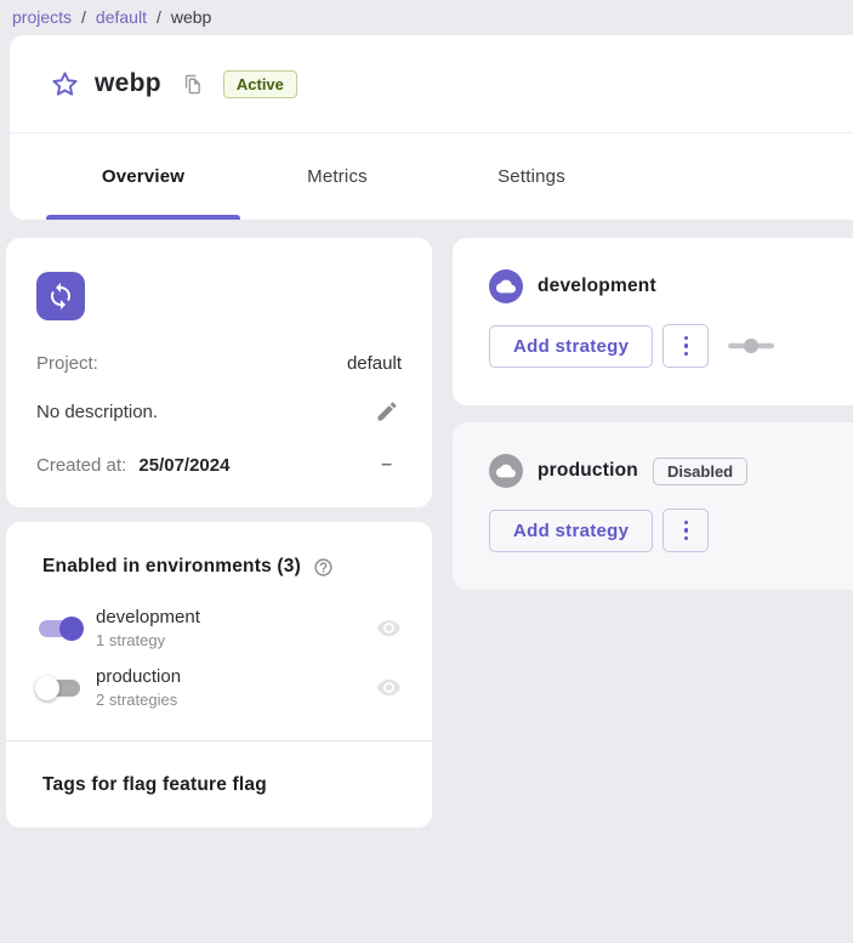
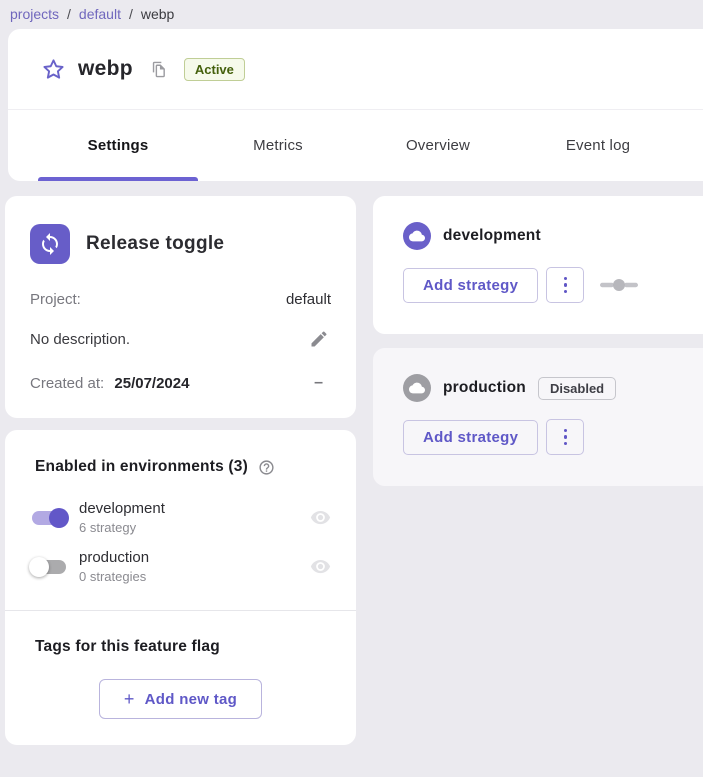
  projects
  /
  default
  /
  webp
  webp
  Active
- Overview
+ Settings
  Metrics
- Settings
+ Overview
+ Event log
+ Release toggle
  Project:
  default
  No description.
  Created at: 25/07/2024
  –
  Enabled in environments (3)
  development
- 1 strategy
+ 6 strategy
  production
- 2 strategies
+ 0 strategies
- Tags for flag feature flag
+ Tags for this feature flag
+ +
+ Add new tag
  development
  Add strategy
  production
  Disabled
  Add strategy
